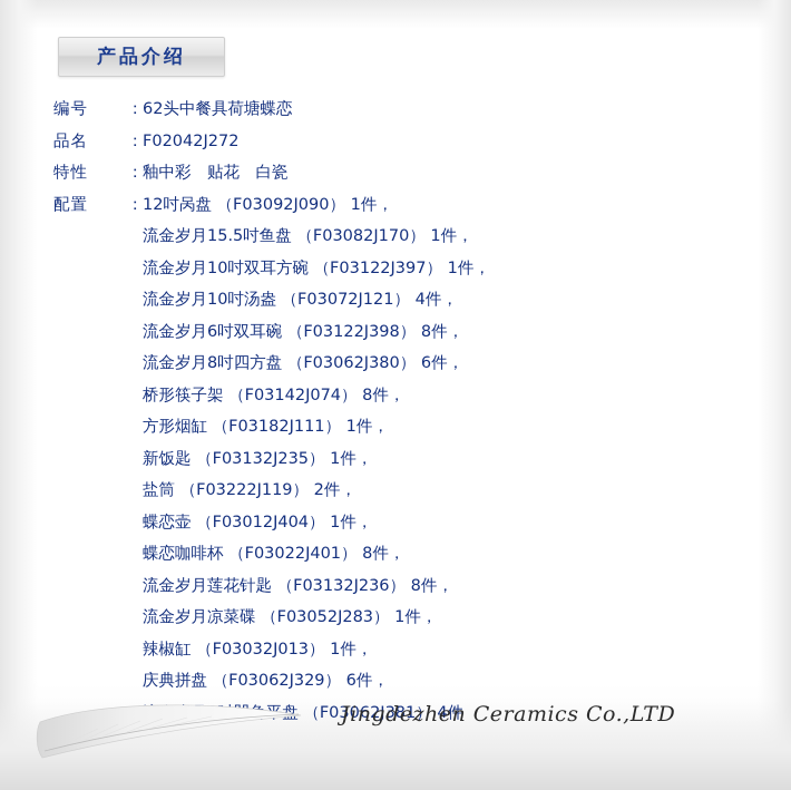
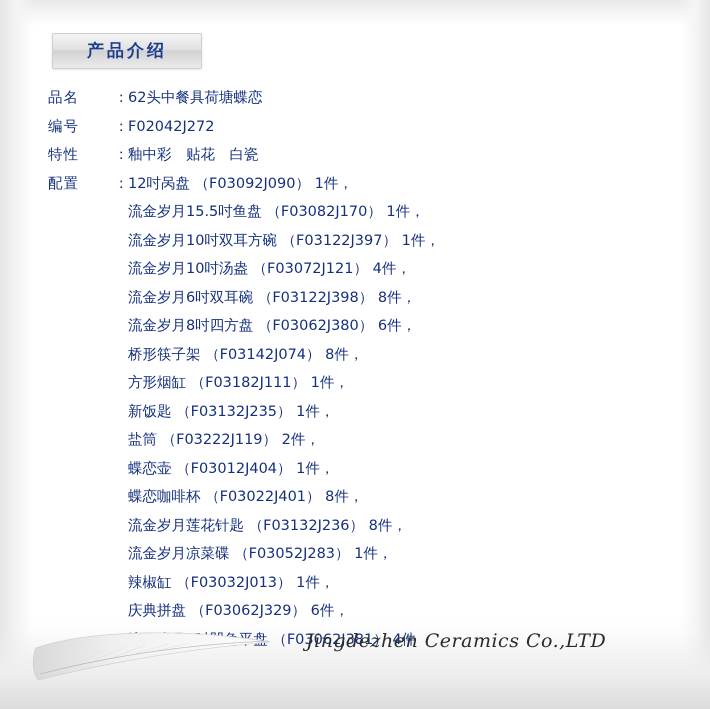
  产品介绍
- 编号
+ 品名
  ：
  62头中餐具荷塘蝶恋
- 品名
+ 编号
  ：
  F02042J272
  特性
  ：
  釉中彩 贴花 白瓷
  配置
  ：
  12吋呙盘 （F03092J090） 1件，
  流金岁月15.5吋鱼盘 （F03082J170） 1件，
  流金岁月10吋双耳方碗 （F03122J397） 1件，
  流金岁月10吋汤盎 （F03072J121） 4件，
  流金岁月6吋双耳碗 （F03122J398） 8件，
  流金岁月8吋四方盘 （F03062J380） 6件，
  桥形筷子架 （F03142J074） 8件，
  方形烟缸 （F03182J111） 1件，
  新饭匙 （F03132J235） 1件，
  盐筒 （F03222J119） 2件，
  蝶恋壶 （F03012J404） 1件，
  蝶恋咖啡杯 （F03022J401） 8件，
  流金岁月莲花针匙 （F03132J236） 8件，
  流金岁月凉菜碟 （F03052J283） 1件，
  辣椒缸 （F03032J013） 1件，
  庆典拼盘 （F03062J329） 6件，
  Jingdezhen Ceramics Co.,LTD
